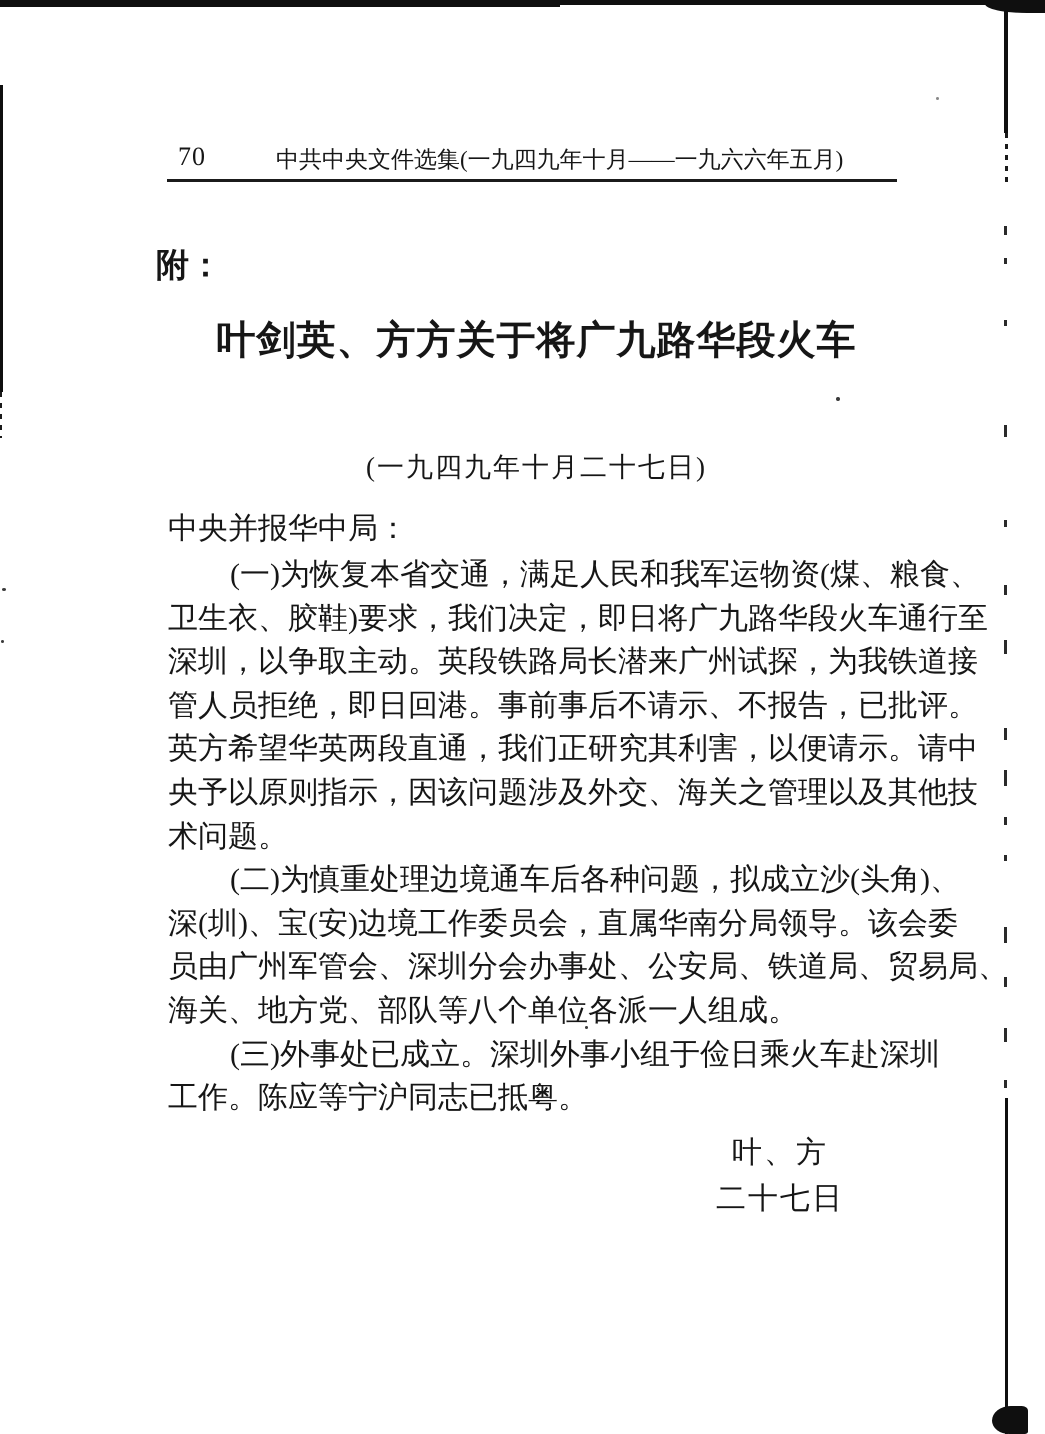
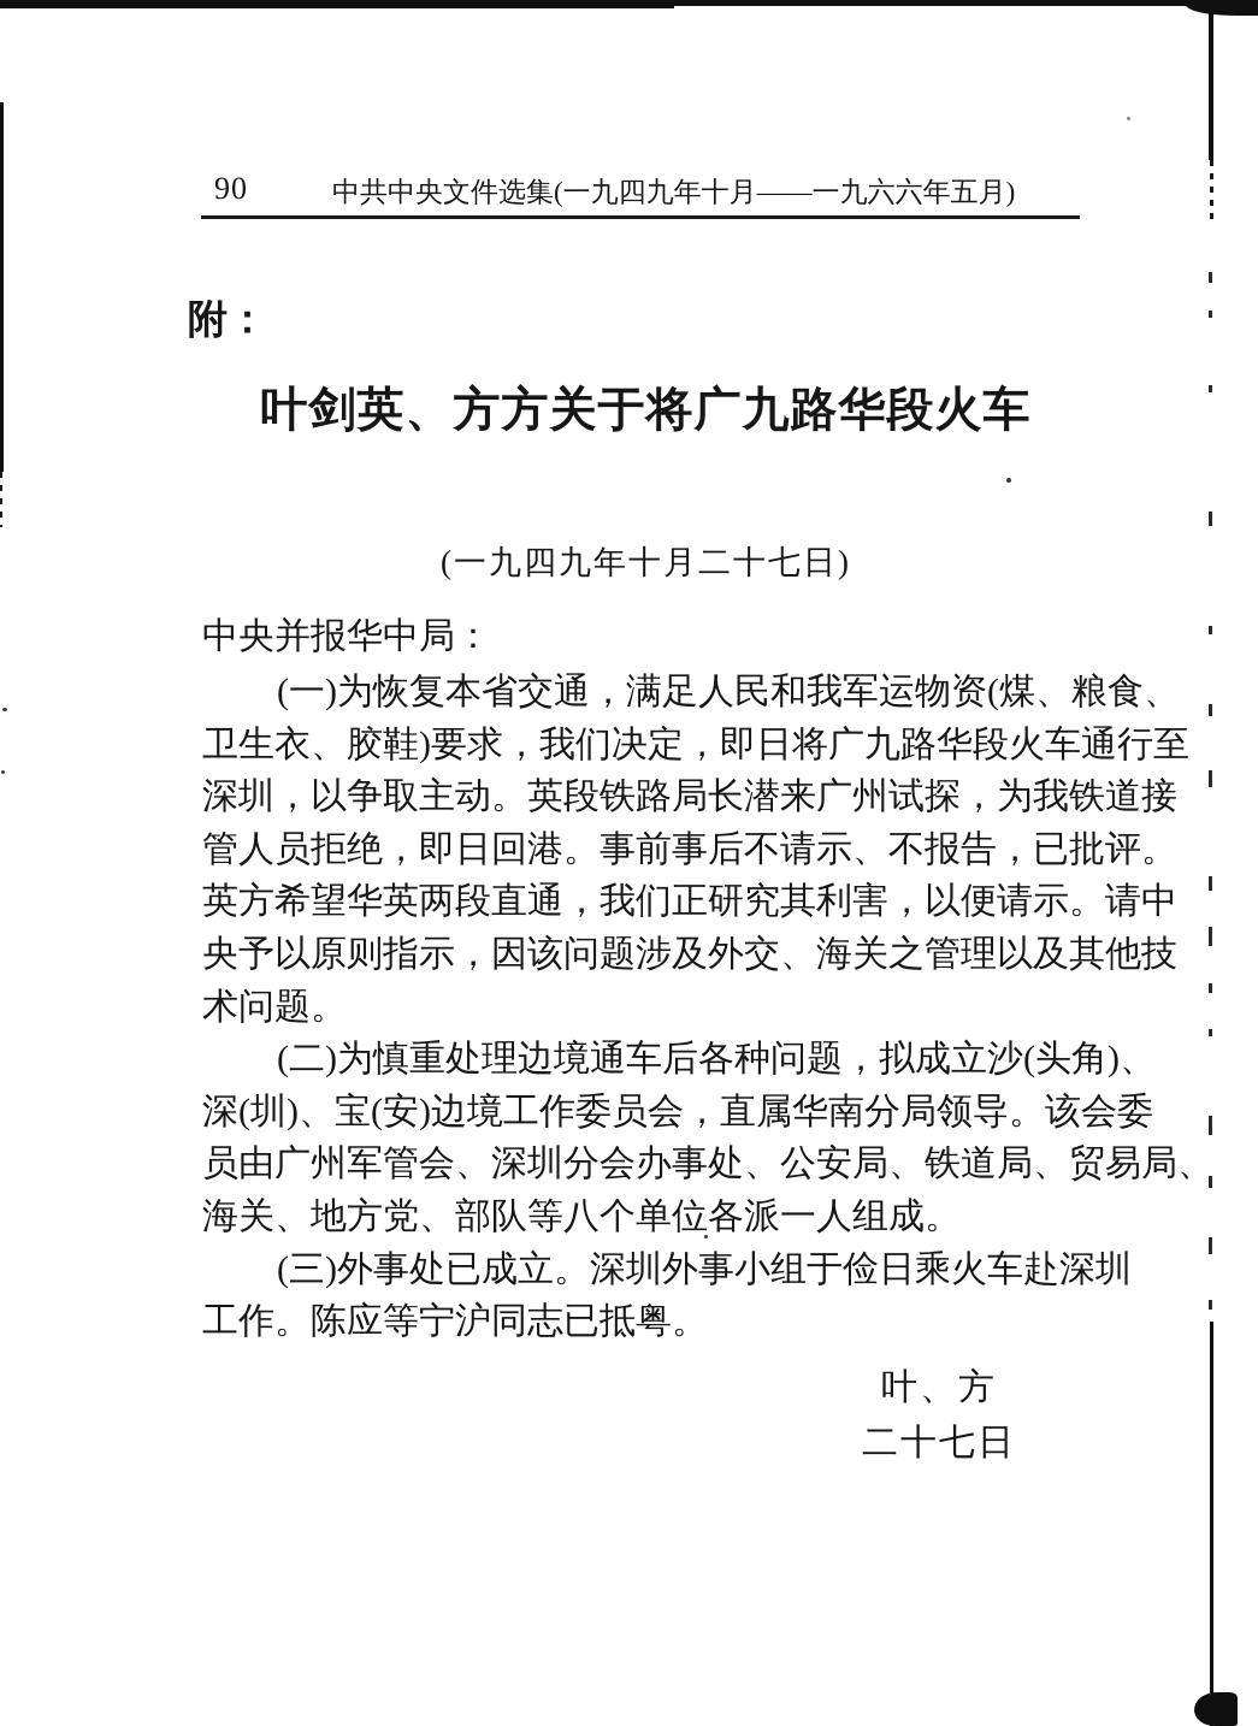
- 70
+ 90
  中共中央文件选集(一九四九年十月——一九六六年五月)
  附：
  叶剑英、方方关于将广九路华段火车
  (一九四九年十月二十七日)
  中央并报华中局：
  (一)为恢复本省交通，满足人民和我军运物资(煤、粮食、
  卫生衣、胶鞋)要求，我们决定，即日将广九路华段火车通行至
  深圳，以争取主动。英段铁路局长潜来广州试探，为我铁道接
  管人员拒绝，即日回港。事前事后不请示、不报告，已批评。
  英方希望华英两段直通，我们正研究其利害，以便请示。请中
  央予以原则指示，因该问题涉及外交、海关之管理以及其他技
  术问题。
  (二)为慎重处理边境通车后各种问题，拟成立沙(头角)、
  深(圳)、宝(安)边境工作委员会，直属华南分局领导。该会委
  员由广州军管会、深圳分会办事处、公安局、铁道局、贸易局、
  海关、地方党、部队等八个单位各派一人组成。
  (三)外事处已成立。深圳外事小组于俭日乘火车赴深圳
  工作。陈应等宁沪同志已抵粤。
  叶、方
  二十七日
